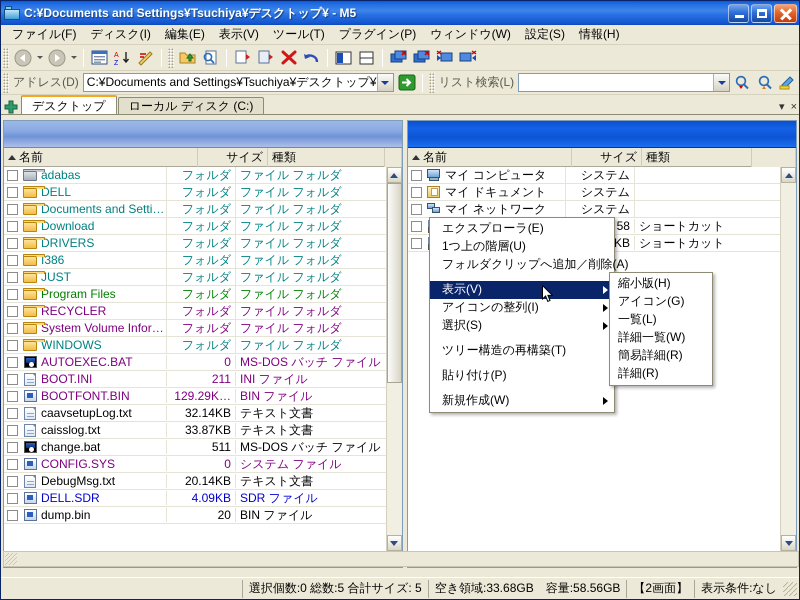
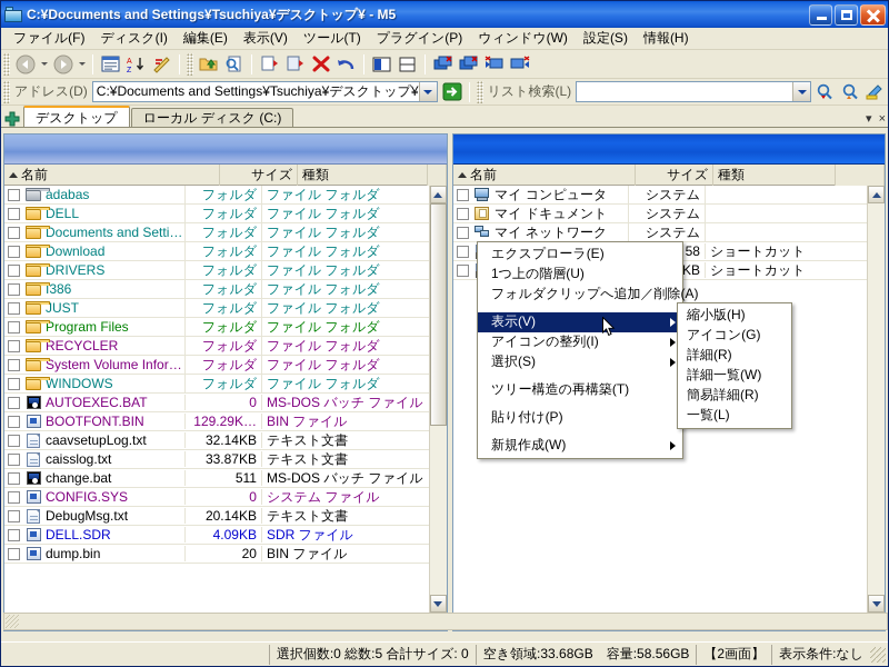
  C:¥Documents and Settings¥Tsuchiya¥デスクトップ¥ - M5
  ファイル(F)
  ディスク(I)
  編集(E)
  表示(V)
  ツール(T)
  プラグイン(P)
  ウィンドウ(W)
  設定(S)
  情報(H)
  アドレス(D)
  C:¥Documents and Settings¥Tsuchiya¥デスクトップ¥
  リスト検索(L)
  デスクトップ
  ローカル ディスク (C:)
  ▾
  ×
  名前
  サイズ
  種類
  adabas
  フォルダ
  ファイル フォルダ
  DELL
  フォルダ
  ファイル フォルダ
  Documents and Setti…
  フォルダ
  ファイル フォルダ
  Download
  フォルダ
  ファイル フォルダ
  DRIVERS
  フォルダ
  ファイル フォルダ
  I386
  フォルダ
  ファイル フォルダ
  JUST
  フォルダ
  ファイル フォルダ
  Program Files
  フォルダ
  ファイル フォルダ
  RECYCLER
  フォルダ
  ファイル フォルダ
  System Volume Infor…
  フォルダ
  ファイル フォルダ
  WINDOWS
  フォルダ
  ファイル フォルダ
  AUTOEXEC.BAT
  0
  MS-DOS バッチ ファイル
- BOOT.INI
- 211
- INI ファイル
  BOOTFONT.BIN
  129.29K…
  BIN ファイル
  caavsetupLog.txt
  32.14KB
  テキスト文書
  caisslog.txt
  33.87KB
  テキスト文書
  change.bat
  511
  MS-DOS バッチ ファイル
  CONFIG.SYS
  0
  システム ファイル
  DebugMsg.txt
  20.14KB
  テキスト文書
  DELL.SDR
  4.09KB
  SDR ファイル
  dump.bin
  20
  BIN ファイル
  名前
  サイズ
  種類
  マイ コンピュータ
  システム
  マイ ドキュメント
  システム
  マイ ネットワーク
  システム
  58
  ショートカット
  KB
  ショートカット
- 選択個数:0 総数:5 合計サイズ: 5
+ 選択個数:0 総数:5 合計サイズ: 0
  空き領域:33.68GB
  容量:58.56GB
  【2画面】
  表示条件:なし
  エクスプローラ(E)
  1つ上の階層(U)
  フォルダクリップへ追加／削除(A)
  表示(V)
  アイコンの整列(I)
  選択(S)
  ツリー構造の再構築(T)
  貼り付け(P)
  新規作成(W)
  縮小版(H)
  アイコン(G)
- 一覧(L)
+ 詳細(R)
  詳細一覧(W)
  簡易詳細(R)
- 詳細(R)
+ 一覧(L)
